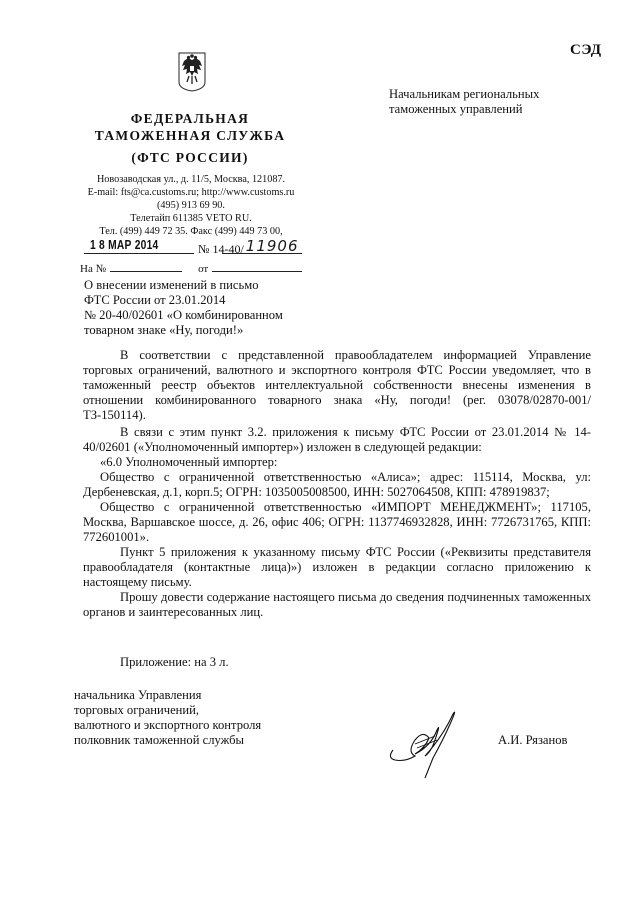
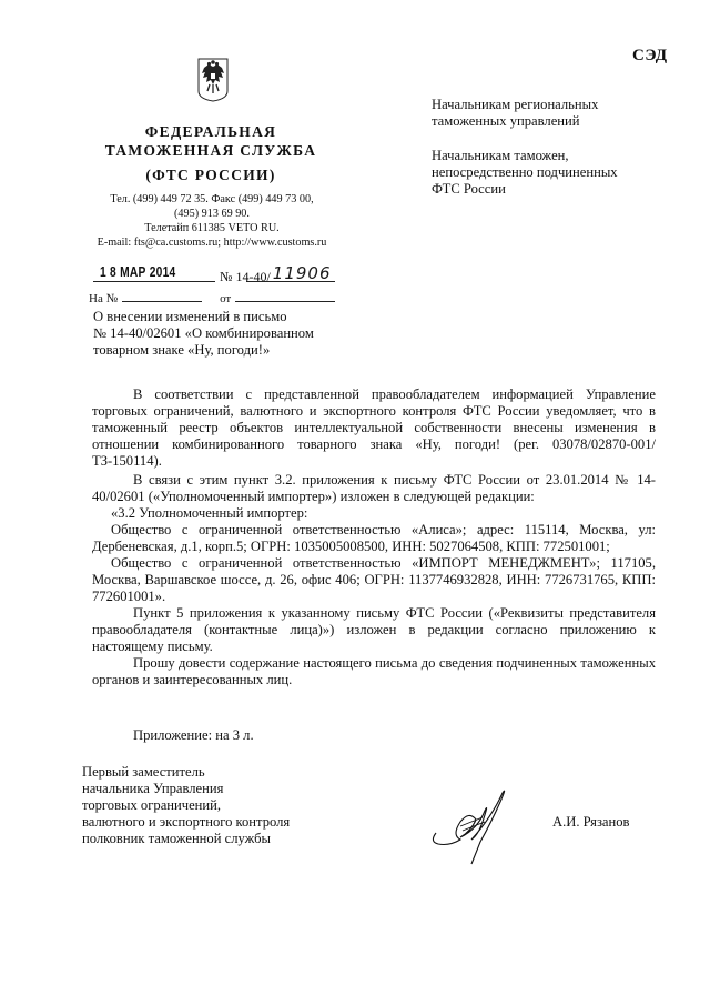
  СЭД
  ФЕДЕРАЛЬНАЯ
  ТАМОЖЕННАЯ СЛУЖБА
  (ФТС РОССИИ)
- Новозаводская ул., д. 11/5, Москва, 121087.
- E-mail: fts@ca.customs.ru; http://www.customs.ru
+ Тел. (499) 449 72 35. Факс (499) 449 73 00,
  (495) 913 69 90.
  Телетайп 611385 VETO RU.
- Тел. (499) 449 72 35. Факс (499) 449 73 00,
+ E-mail: fts@ca.customs.ru; http://www.customs.ru
  1 8 МАР 2014
  № 14-40/ 11906
  На № от
  О внесении изменений в письмо
- ФТС России от 23.01.2014
- № 20-40/02601 «О комбинированном
+ № 14-40/02601 «О комбинированном
  товарном знаке «Ну, погоди!»
  Начальникам региональных
  таможенных управлений
+ Начальникам таможен,
+ непосредственно подчиненных
+ ФТС России
  В соответствии с представленной правообладателем информацией Управление торговых ограничений, валютного и экспортного контроля ФТС России уведомляет, что в таможенный реестр объектов интеллектуальной собственности внесены изменения в отношении комбинированного товарного знака «Ну, погоди! (рег. 03078/02870-001/ ТЗ-150114).
  В связи с этим пункт 3.2. приложения к письму ФТС России от 23.01.2014 № 14-40/02601 («Уполномоченный импортер») изложен в следующей редакции:
- «6.0 Уполномоченный импортер:
+ «3.2 Уполномоченный импортер:
- Общество с ограниченной ответственностью «Алиса»; адрес: 115114, Москва, ул: Дербеневская, д.1, корп.5; ОГРН: 1035005008500, ИНН: 5027064508, КПП: 478919837;
+ Общество с ограниченной ответственностью «Алиса»; адрес: 115114, Москва, ул: Дербеневская, д.1, корп.5; ОГРН: 1035005008500, ИНН: 5027064508, КПП: 772501001;
  Общество с ограниченной ответственностью «ИМПОРТ МЕНЕДЖМЕНТ»; 117105, Москва, Варшавское шоссе, д. 26, офис 406; ОГРН: 1137746932828, ИНН: 7726731765, КПП: 772601001».
  Пункт 5 приложения к указанному письму ФТС России («Реквизиты представителя правообладателя (контактные лица)») изложен в редакции согласно приложению к настоящему письму.
  Прошу довести содержание настоящего письма до сведения подчиненных таможенных органов и заинтересованных лиц.
  Приложение: на 3 л.
+ Первый заместитель
  начальника Управления
  торговых ограничений,
  валютного и экспортного контроля
  полковник таможенной службы
  А.И. Рязанов
